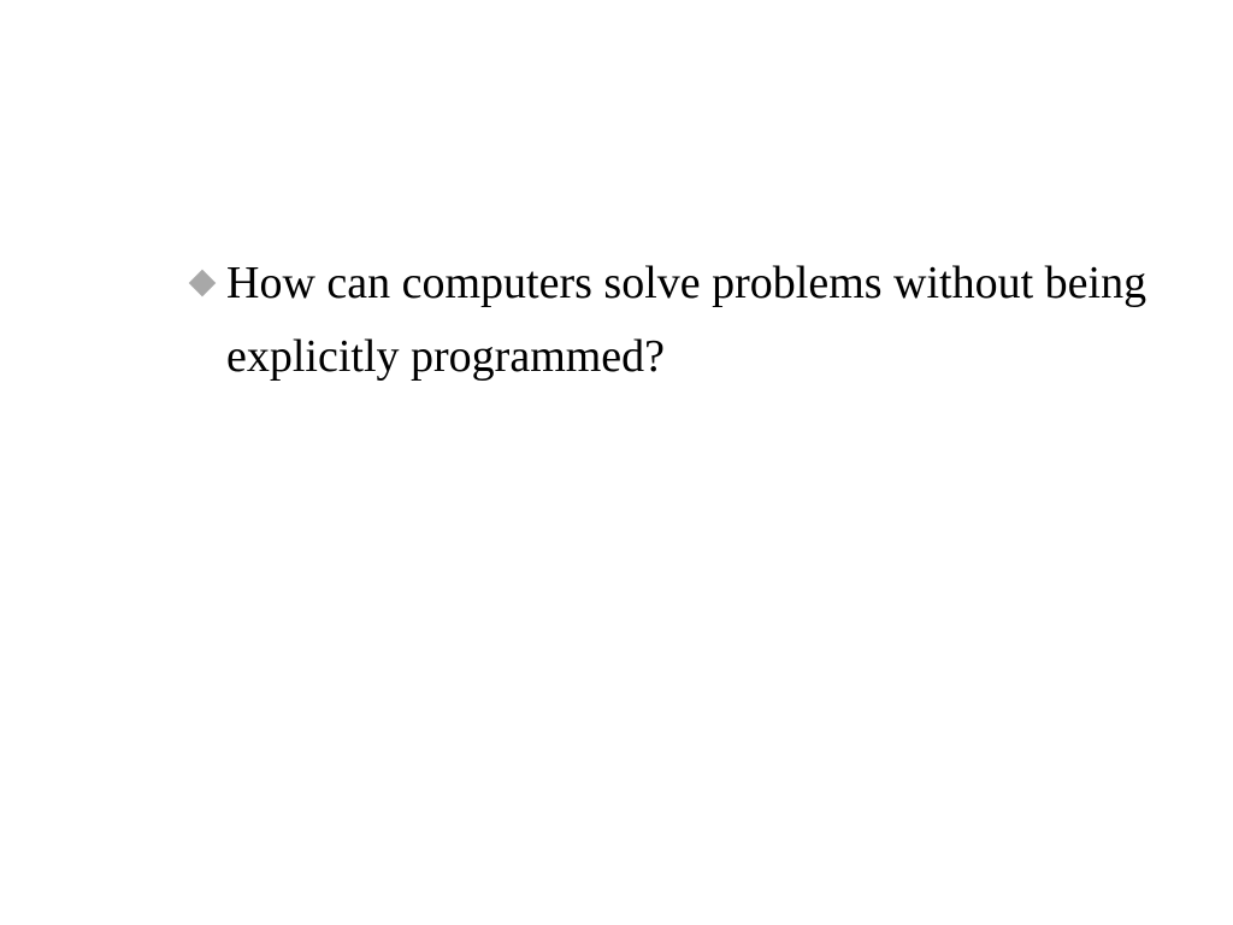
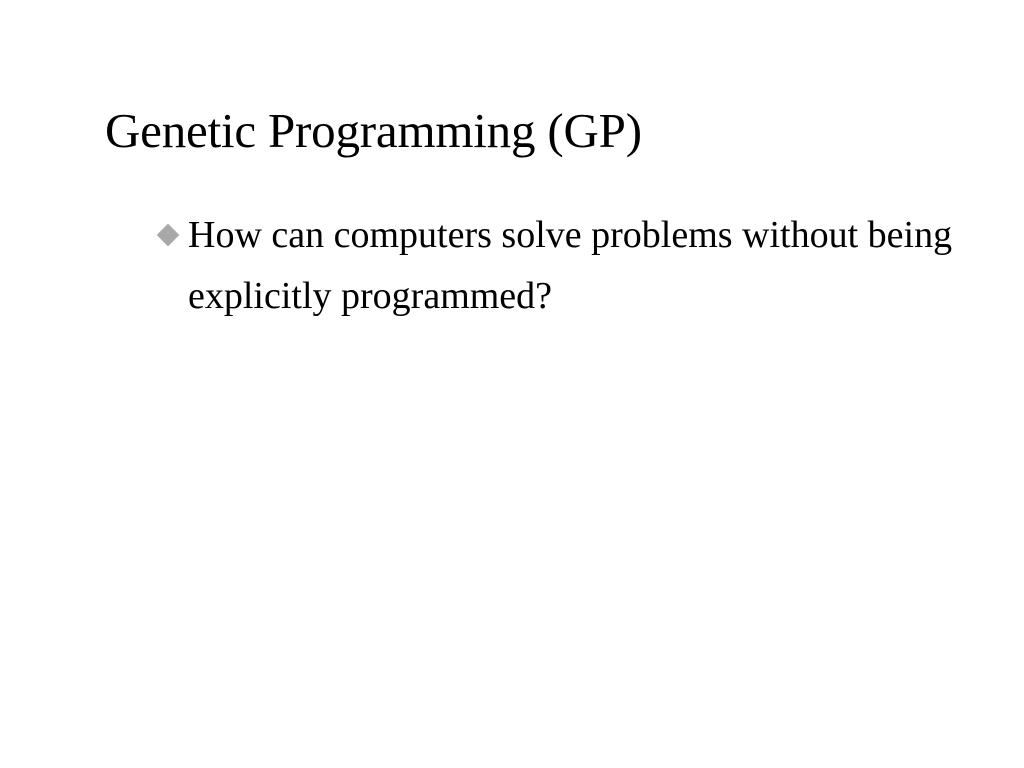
+ Genetic Programming (GP)
  How can computers solve problems without being explicitly programmed?
